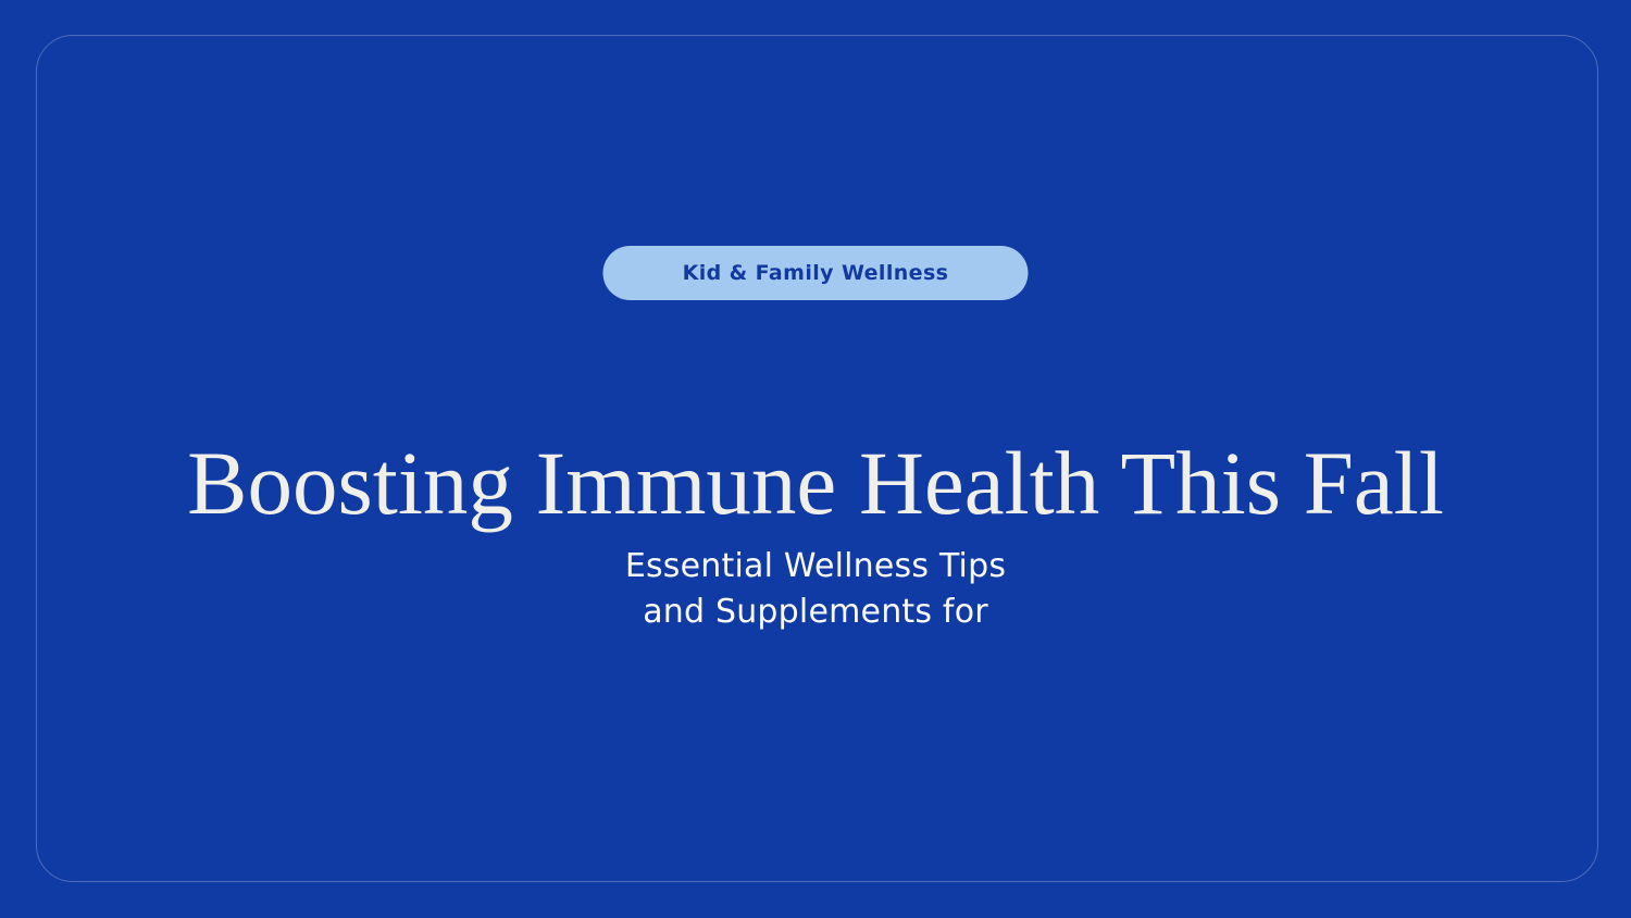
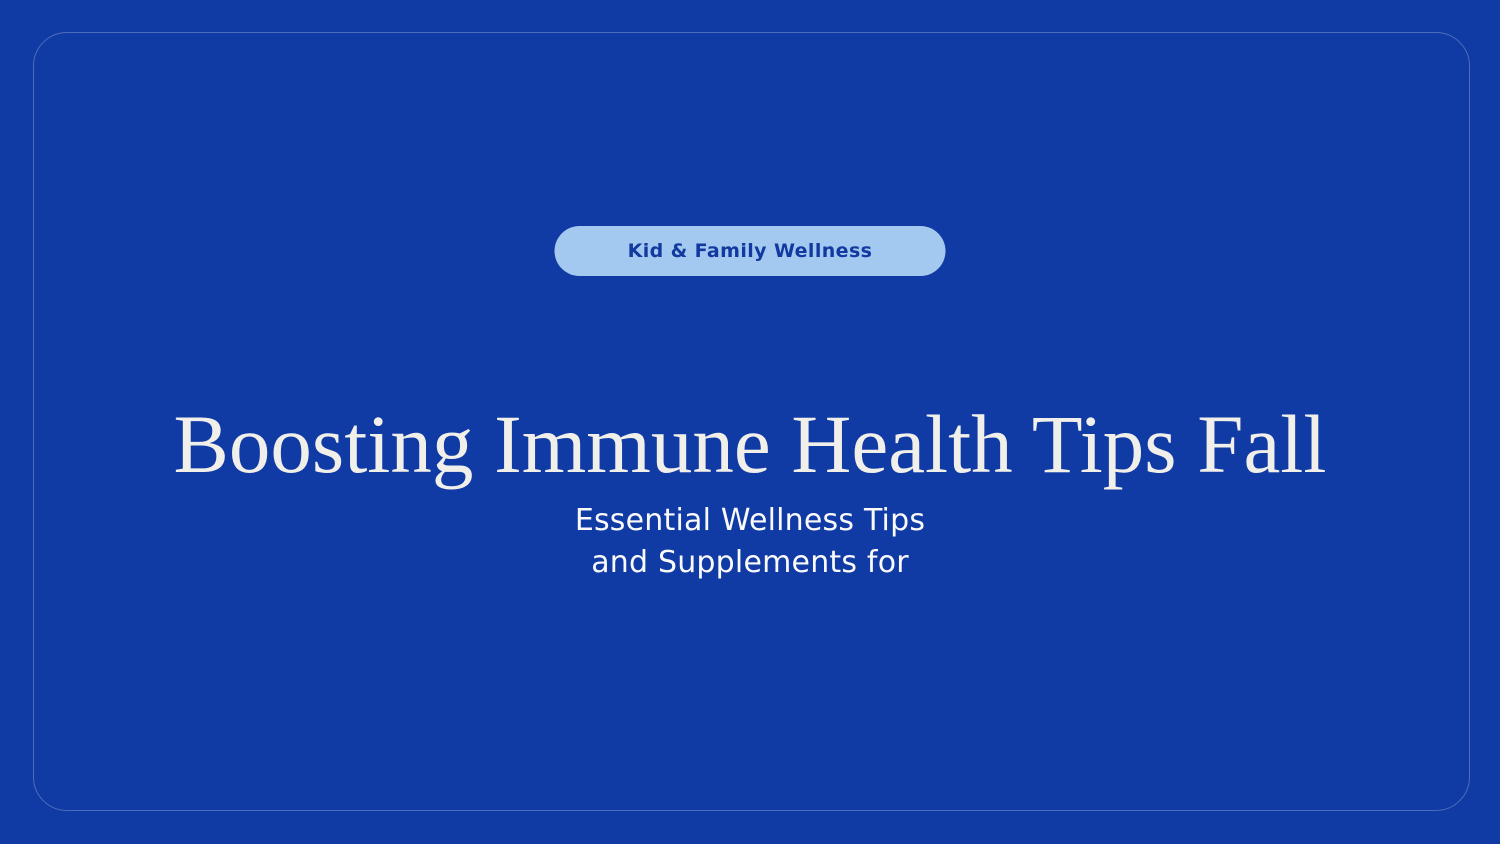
  Kid & Family Wellness
- Boosting Immune Health This Fall
+ Boosting Immune Health Tips Fall
  Essential Wellness Tips
  and Supplements for
